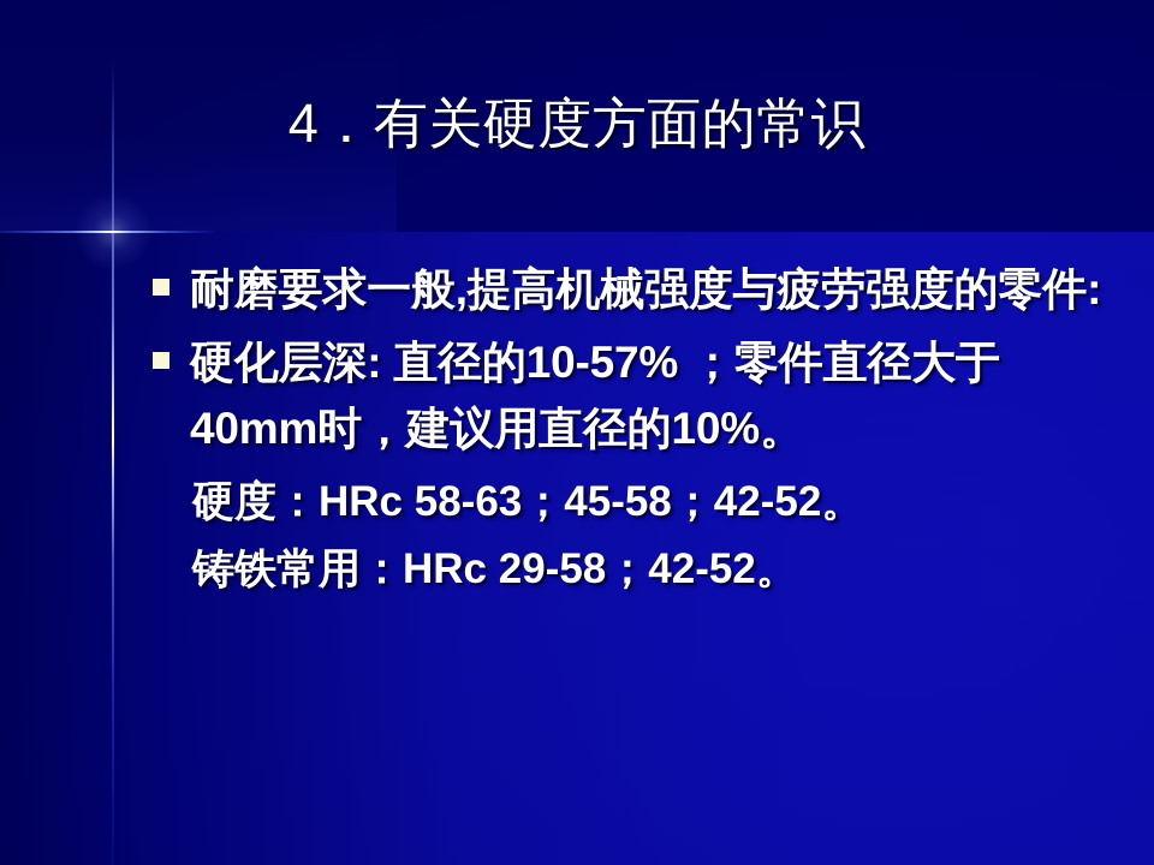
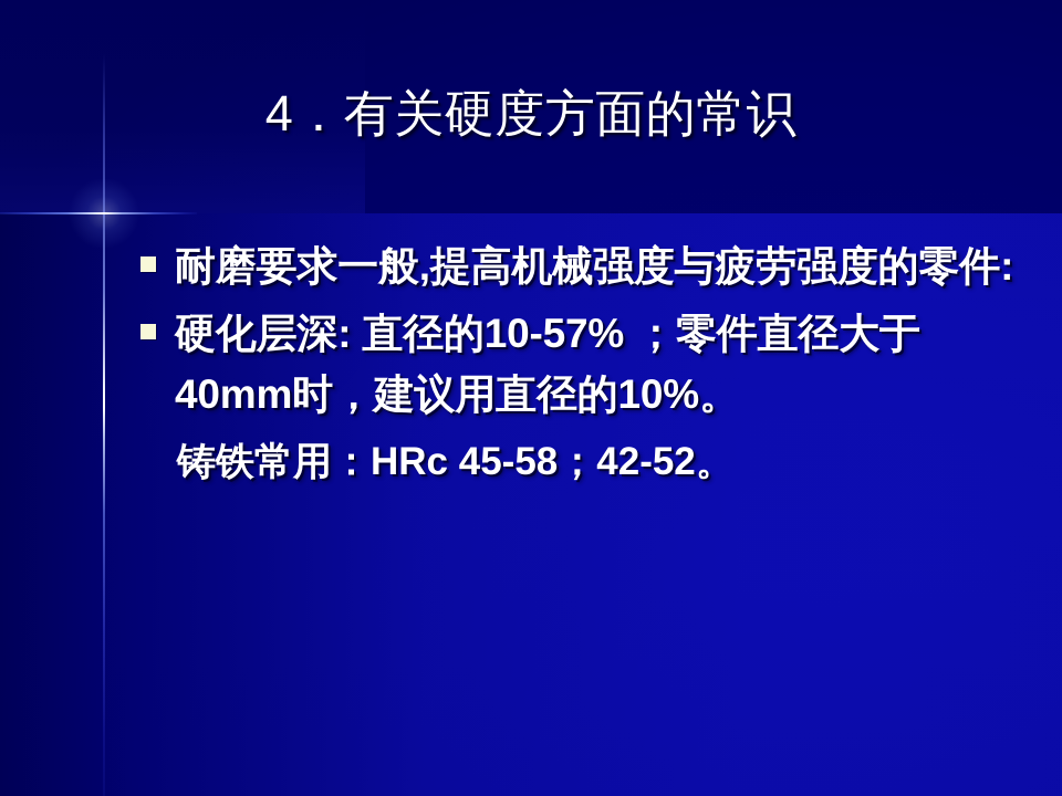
  4．有关硬度方面的常识
  耐磨要求一般,提高机械强度与疲劳强度的零件:
  硬化层深: 直径的10-57% ；零件直径大于40mm时，建议用直径的10%。
- 硬度：HRc 58-63；45-58；42-52。
- 铸铁常用：HRc 29-58；42-52。
+ 铸铁常用：HRc 45-58；42-52。
